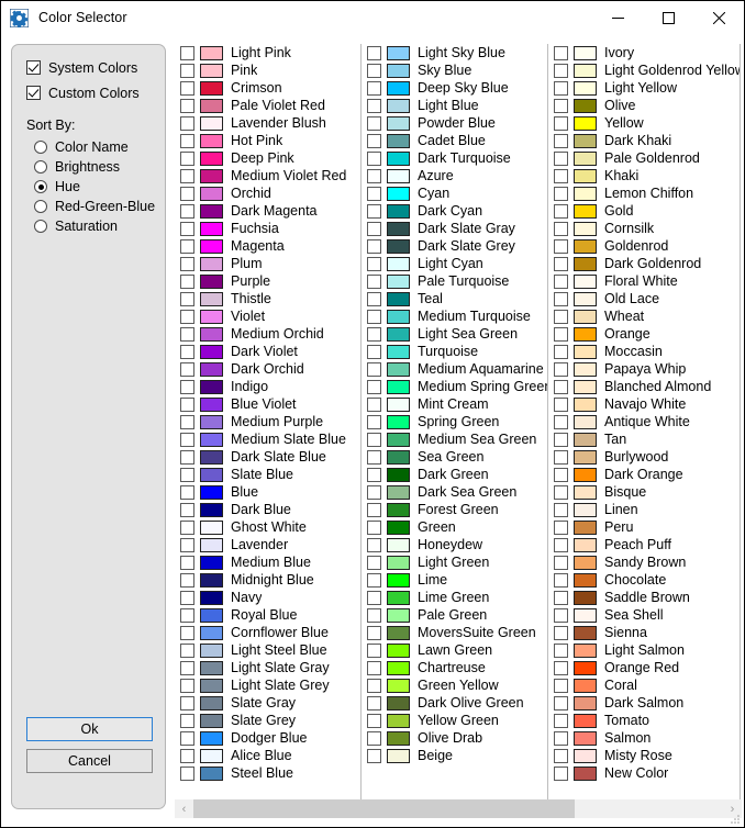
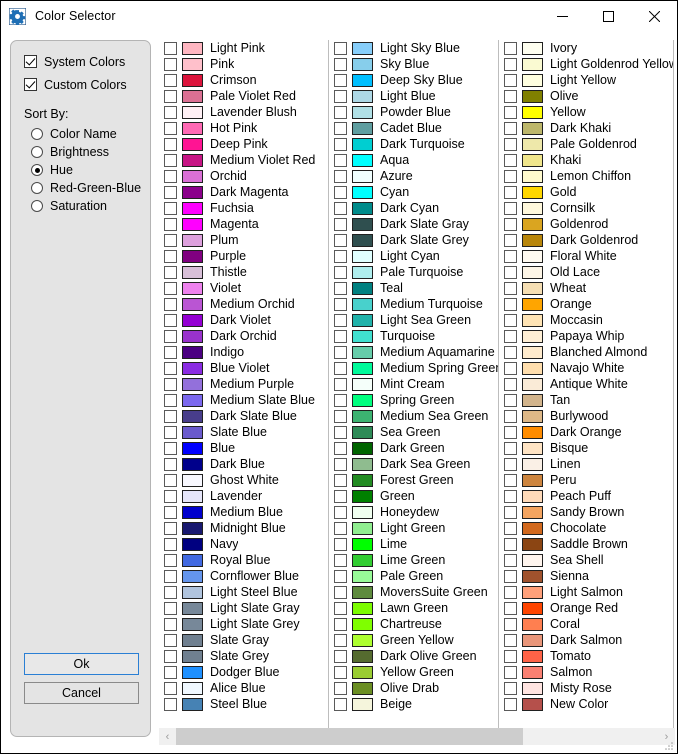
  Color Selector
  System Colors
  Custom Colors
  Sort By:
  Color Name
  Brightness
  Hue
  Red-Green-Blue
  Saturation
  Ok
  Cancel
  Light Pink
  Pink
  Crimson
  Pale Violet Red
  Lavender Blush
  Hot Pink
  Deep Pink
  Medium Violet Red
  Orchid
  Dark Magenta
  Fuchsia
  Magenta
  Plum
  Purple
  Thistle
  Violet
  Medium Orchid
  Dark Violet
  Dark Orchid
  Indigo
  Blue Violet
  Medium Purple
  Medium Slate Blue
  Dark Slate Blue
  Slate Blue
  Blue
  Dark Blue
  Ghost White
  Lavender
  Medium Blue
  Midnight Blue
  Navy
  Royal Blue
  Cornflower Blue
  Light Steel Blue
  Light Slate Gray
  Light Slate Grey
  Slate Gray
  Slate Grey
  Dodger Blue
  Alice Blue
  Steel Blue
  Light Sky Blue
  Sky Blue
  Deep Sky Blue
  Light Blue
  Powder Blue
  Cadet Blue
  Dark Turquoise
+ Aqua
  Azure
  Cyan
  Dark Cyan
  Dark Slate Gray
  Dark Slate Grey
  Light Cyan
  Pale Turquoise
  Teal
  Medium Turquoise
  Light Sea Green
  Turquoise
  Medium Aquamarine
  Medium Spring Gree
  Mint Cream
  Spring Green
  Medium Sea Green
  Sea Green
  Dark Green
  Dark Sea Green
  Forest Green
  Green
  Honeydew
  Light Green
  Lime
  Lime Green
  Pale Green
  MoversSuite Green
  Lawn Green
  Chartreuse
  Green Yellow
  Dark Olive Green
  Yellow Green
  Olive Drab
  Beige
  Ivory
  Light Goldenrod Yello
  Light Yellow
  Olive
  Yellow
  Dark Khaki
  Pale Goldenrod
  Khaki
  Lemon Chiffon
  Gold
  Cornsilk
  Goldenrod
  Dark Goldenrod
  Floral White
  Old Lace
  Wheat
  Orange
  Moccasin
  Papaya Whip
  Blanched Almond
  Navajo White
  Antique White
  Tan
  Burlywood
  Dark Orange
  Bisque
  Linen
  Peru
  Peach Puff
  Sandy Brown
  Chocolate
  Saddle Brown
  Sea Shell
  Sienna
  Light Salmon
  Orange Red
  Coral
  Dark Salmon
  Tomato
  Salmon
  Misty Rose
  New Color
  ‹
  ›
